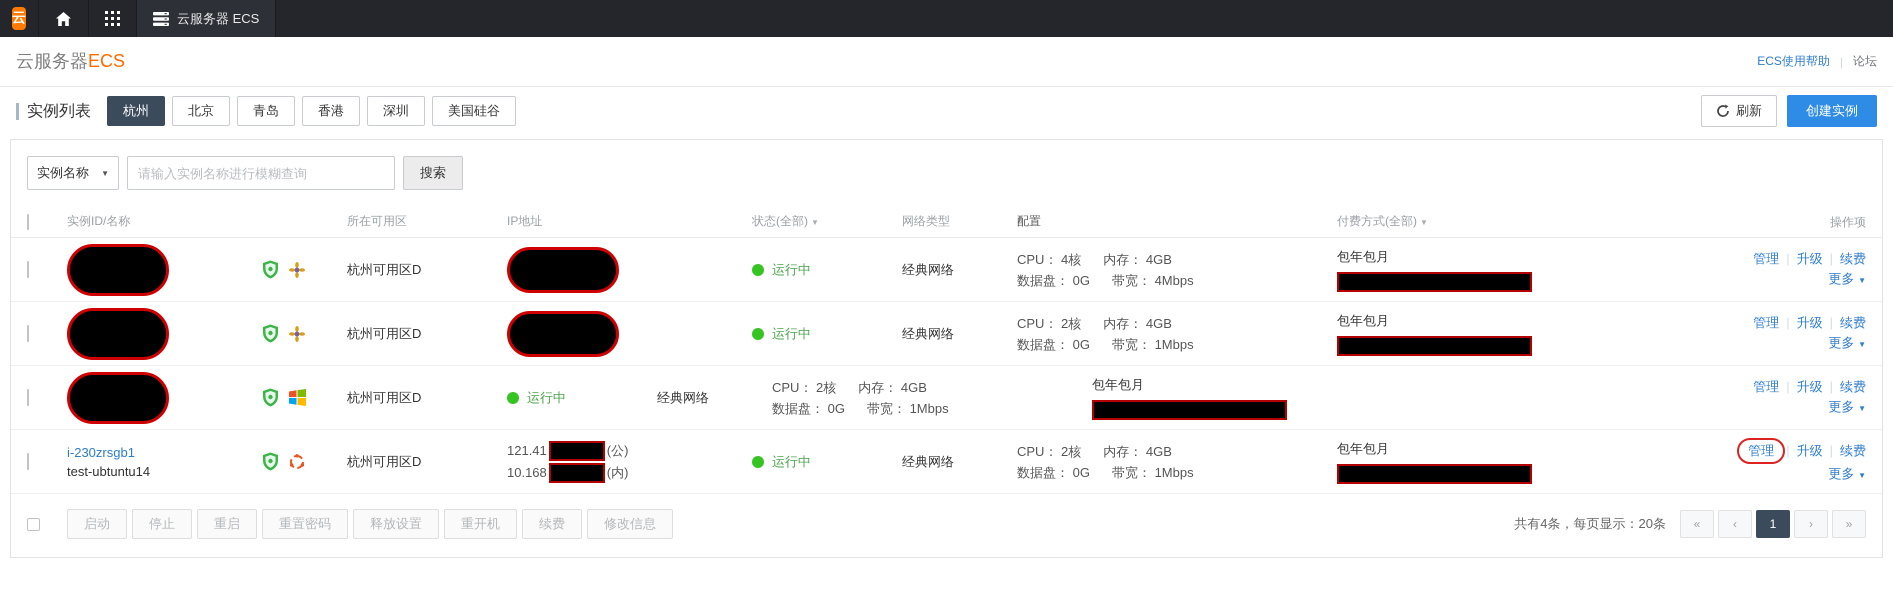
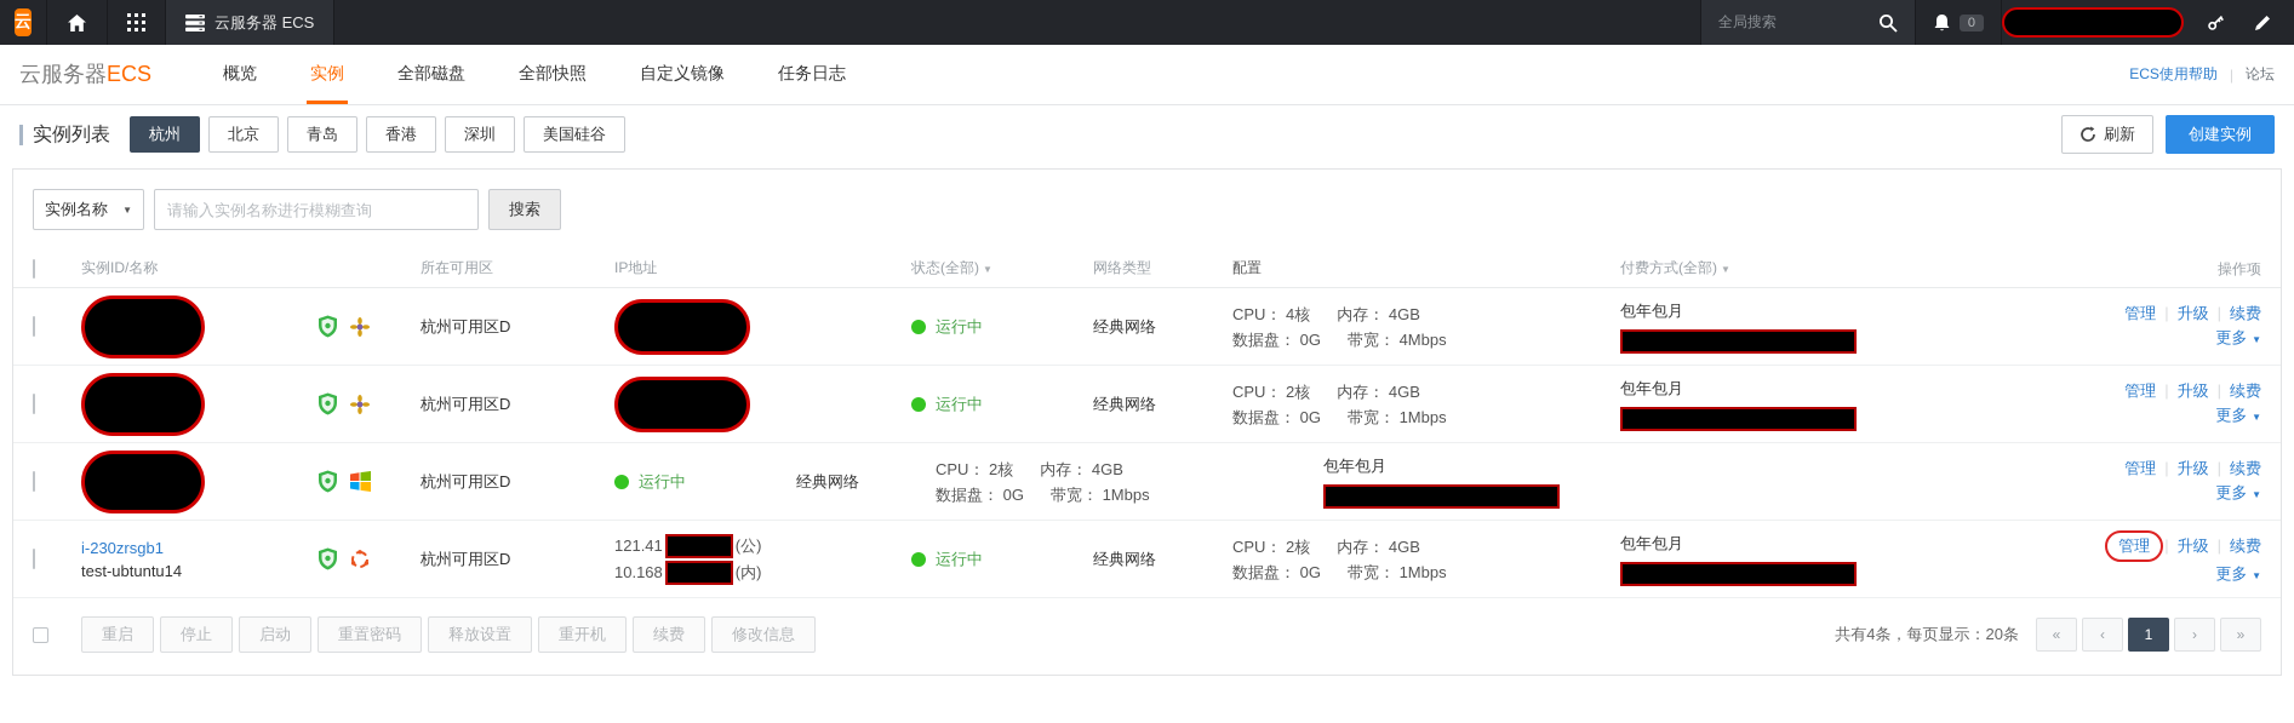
  云
  云服务器 ECS
+ 全局搜索
+ 0
  云服务器
  ECS
+ 概览
+ 实例
+ 全部磁盘
+ 全部快照
+ 自定义镜像
+ 任务日志
  ECS使用帮助
  |
  论坛
  实例列表
  杭州
  北京
  青岛
  香港
  深圳
  美国硅谷
  刷新
  创建实例
  实例名称
  ▼
  请输入实例名称进行模糊查询
  搜索
  实例ID/名称
  所在可用区
  IP地址
  状态(全部) ▼
  网络类型
  配置
  付费方式(全部) ▼
  操作项
  杭州可用区D
  运行中
  经典网络
  CPU： 4核 内存： 4GB
  数据盘： 0G 带宽： 4Mbps
  包年包月
  管理 升级 | 续费
  更多 ▼
  杭州可用区D
  运行中
  经典网络
  CPU： 2核 内存： 4GB
  数据盘： 0G 带宽： 1Mbps
  包年包月
  管理 升级 | 续费
  更多 ▼
  杭州可用区D
  运行中
  经典网络
  CPU： 2核 内存： 4GB
  数据盘： 0G 带宽： 1Mbps
  包年包月
  管理 升级 | 续费
  更多 ▼
  i-230zrsgb1
  test-ubtuntu14
  杭州可用区D
  121.41 (公)
  10.168 (内)
  运行中
  经典网络
  CPU： 2核 内存： 4GB
  数据盘： 0G 带宽： 1Mbps
  包年包月
  管理 升级 | 续费
  更多 ▼
- 启动
+ 重启
  停止
- 重启
+ 启动
  重置密码
  释放设置
  重开机
  续费
  修改信息
  共有4条，每页显示：20条
  «
  ‹
  1
  ›
  »
